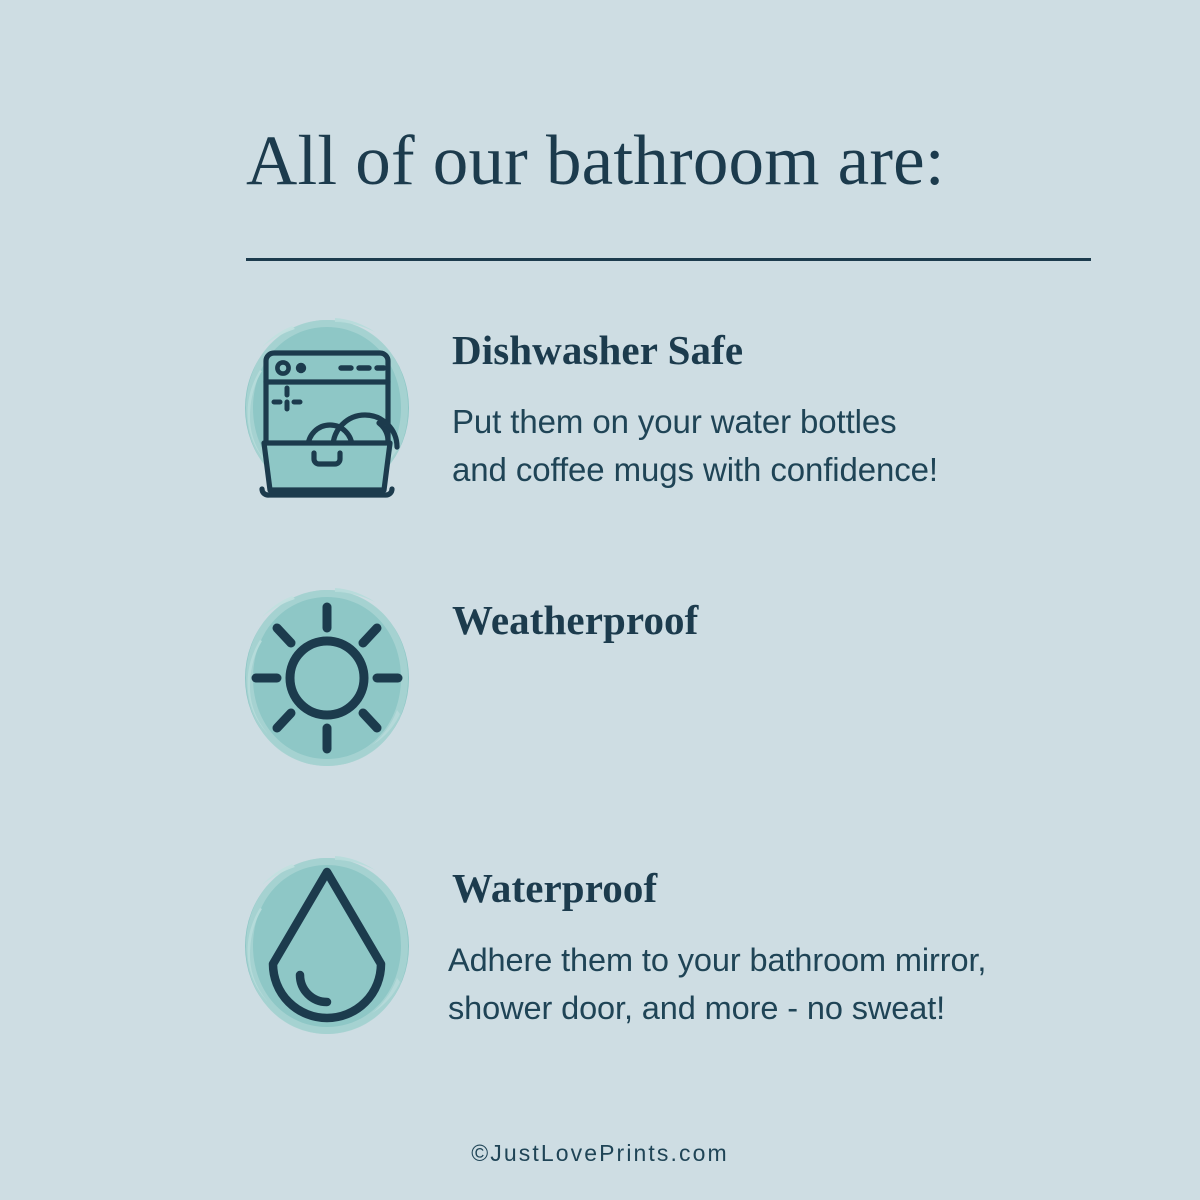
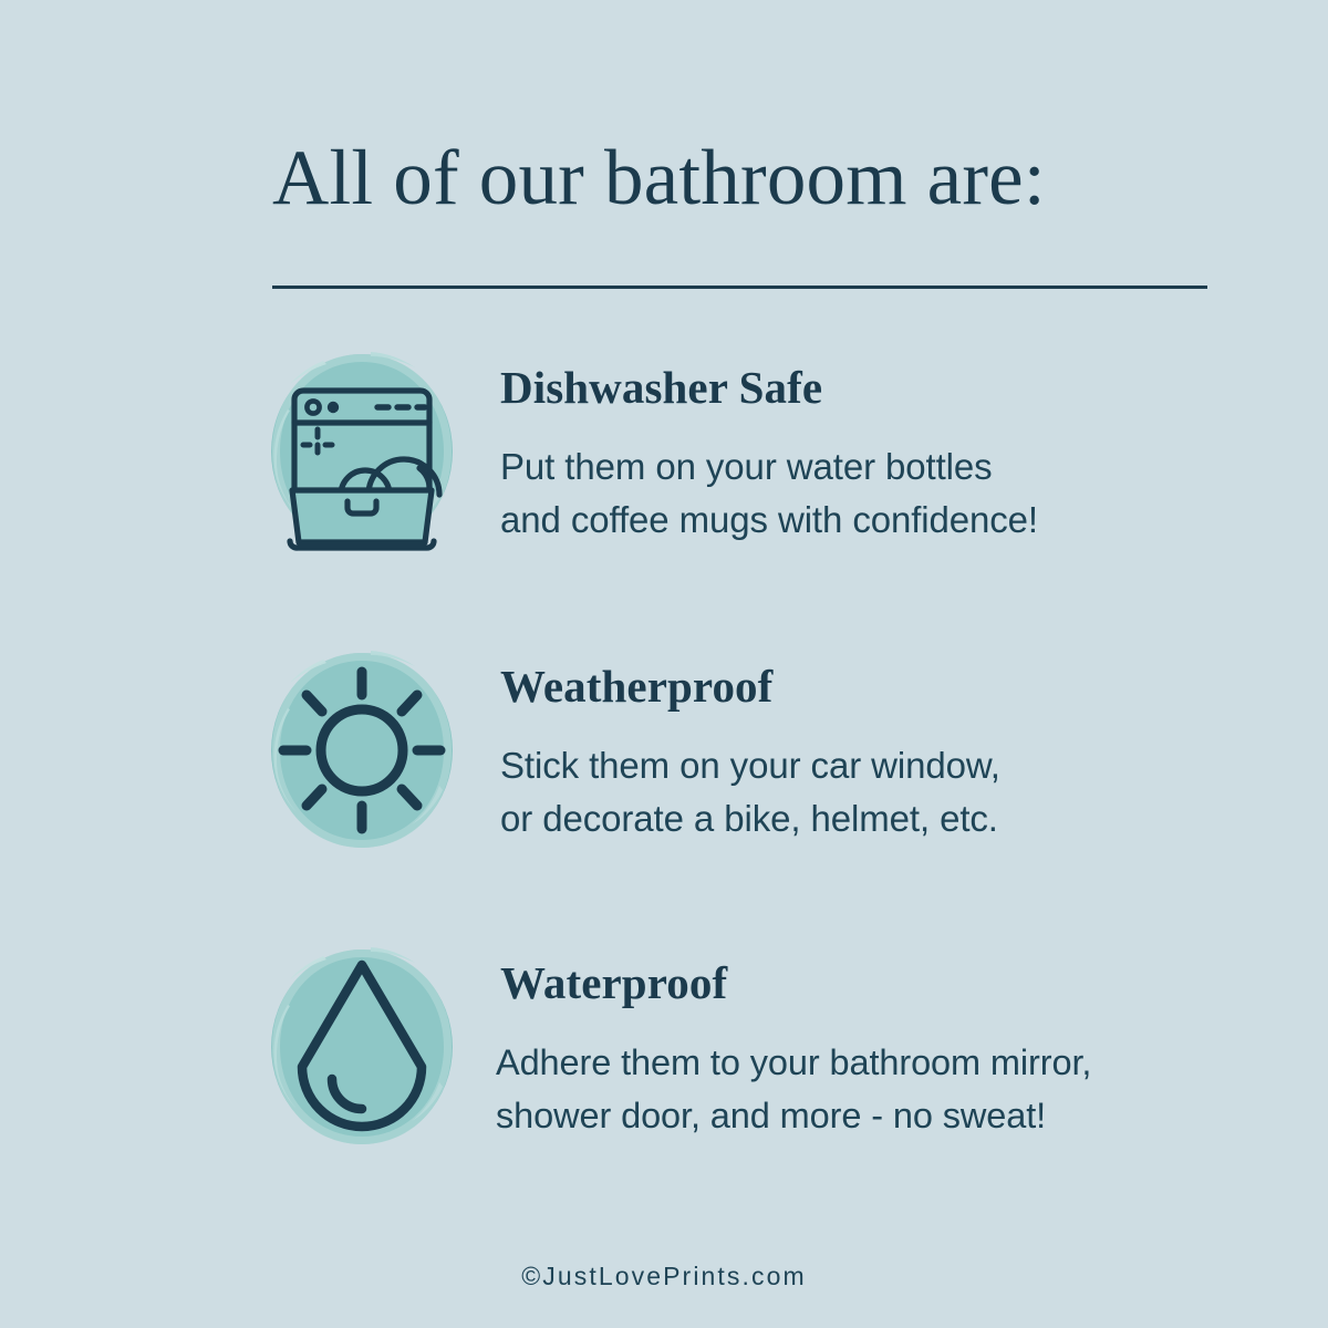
  All of our bathroom are:
  Dishwasher Safe
  Put them on your water bottles
  and coffee mugs with confidence!
  Weatherproof
+ Stick them on your car window,
+ or decorate a bike, helmet, etc.
  Waterproof
  Adhere them to your bathroom mirror,
  shower door, and more - no sweat!
  ©JustLovePrints.com
